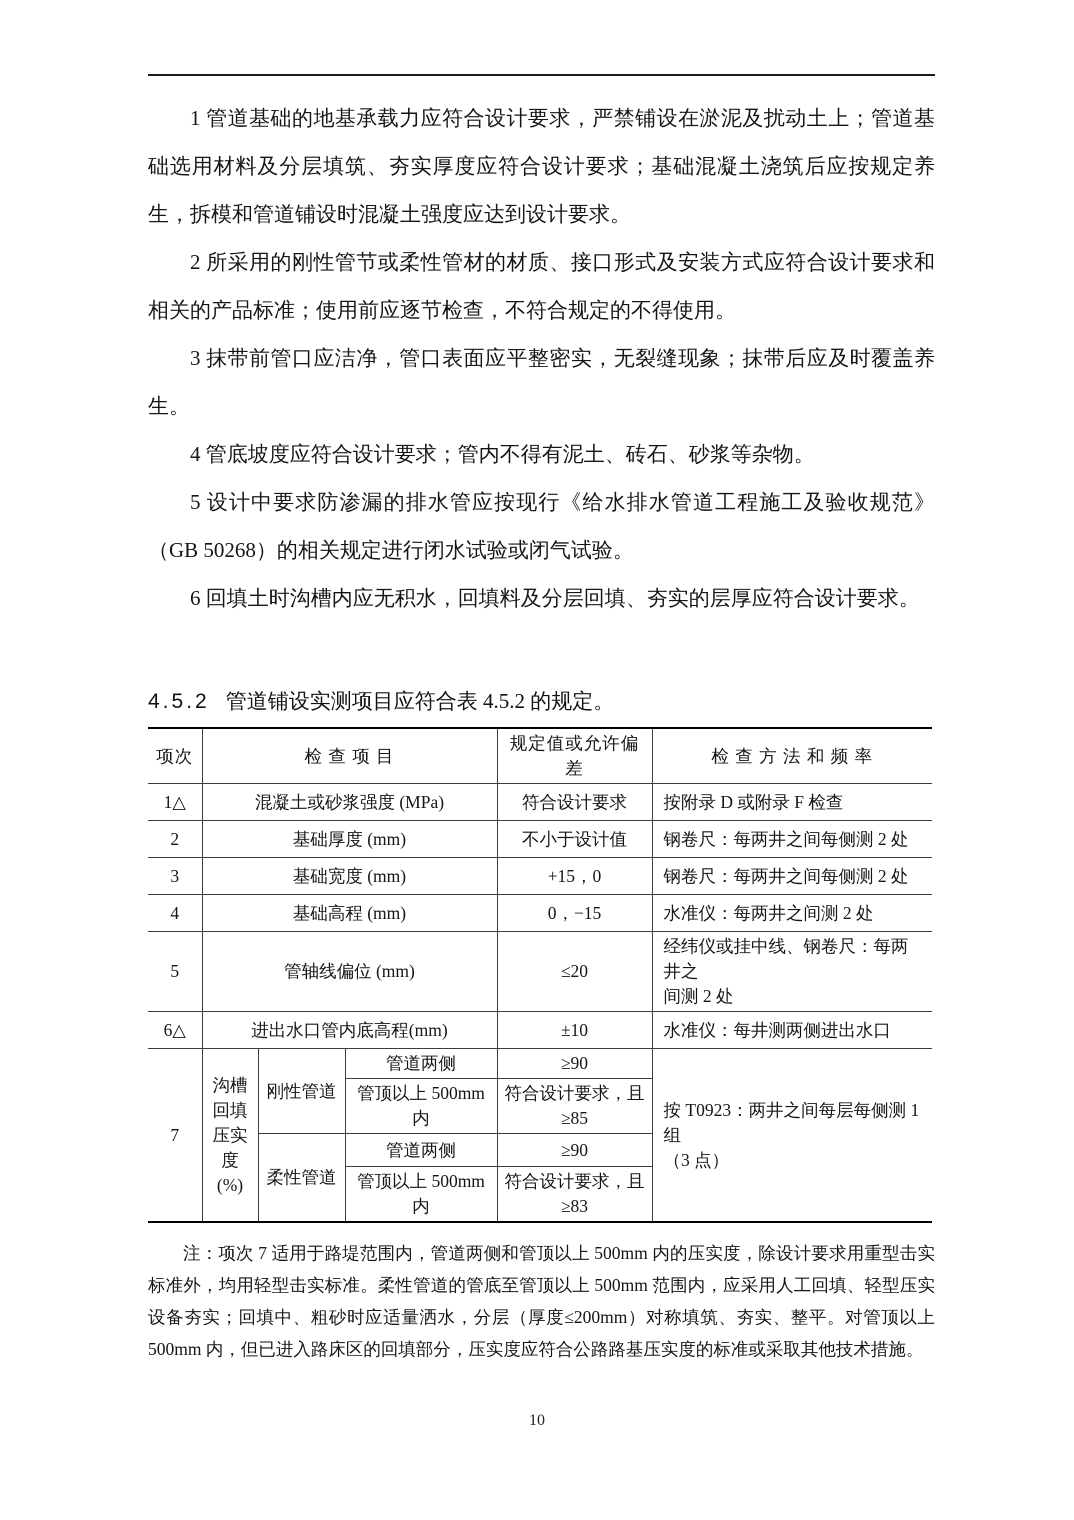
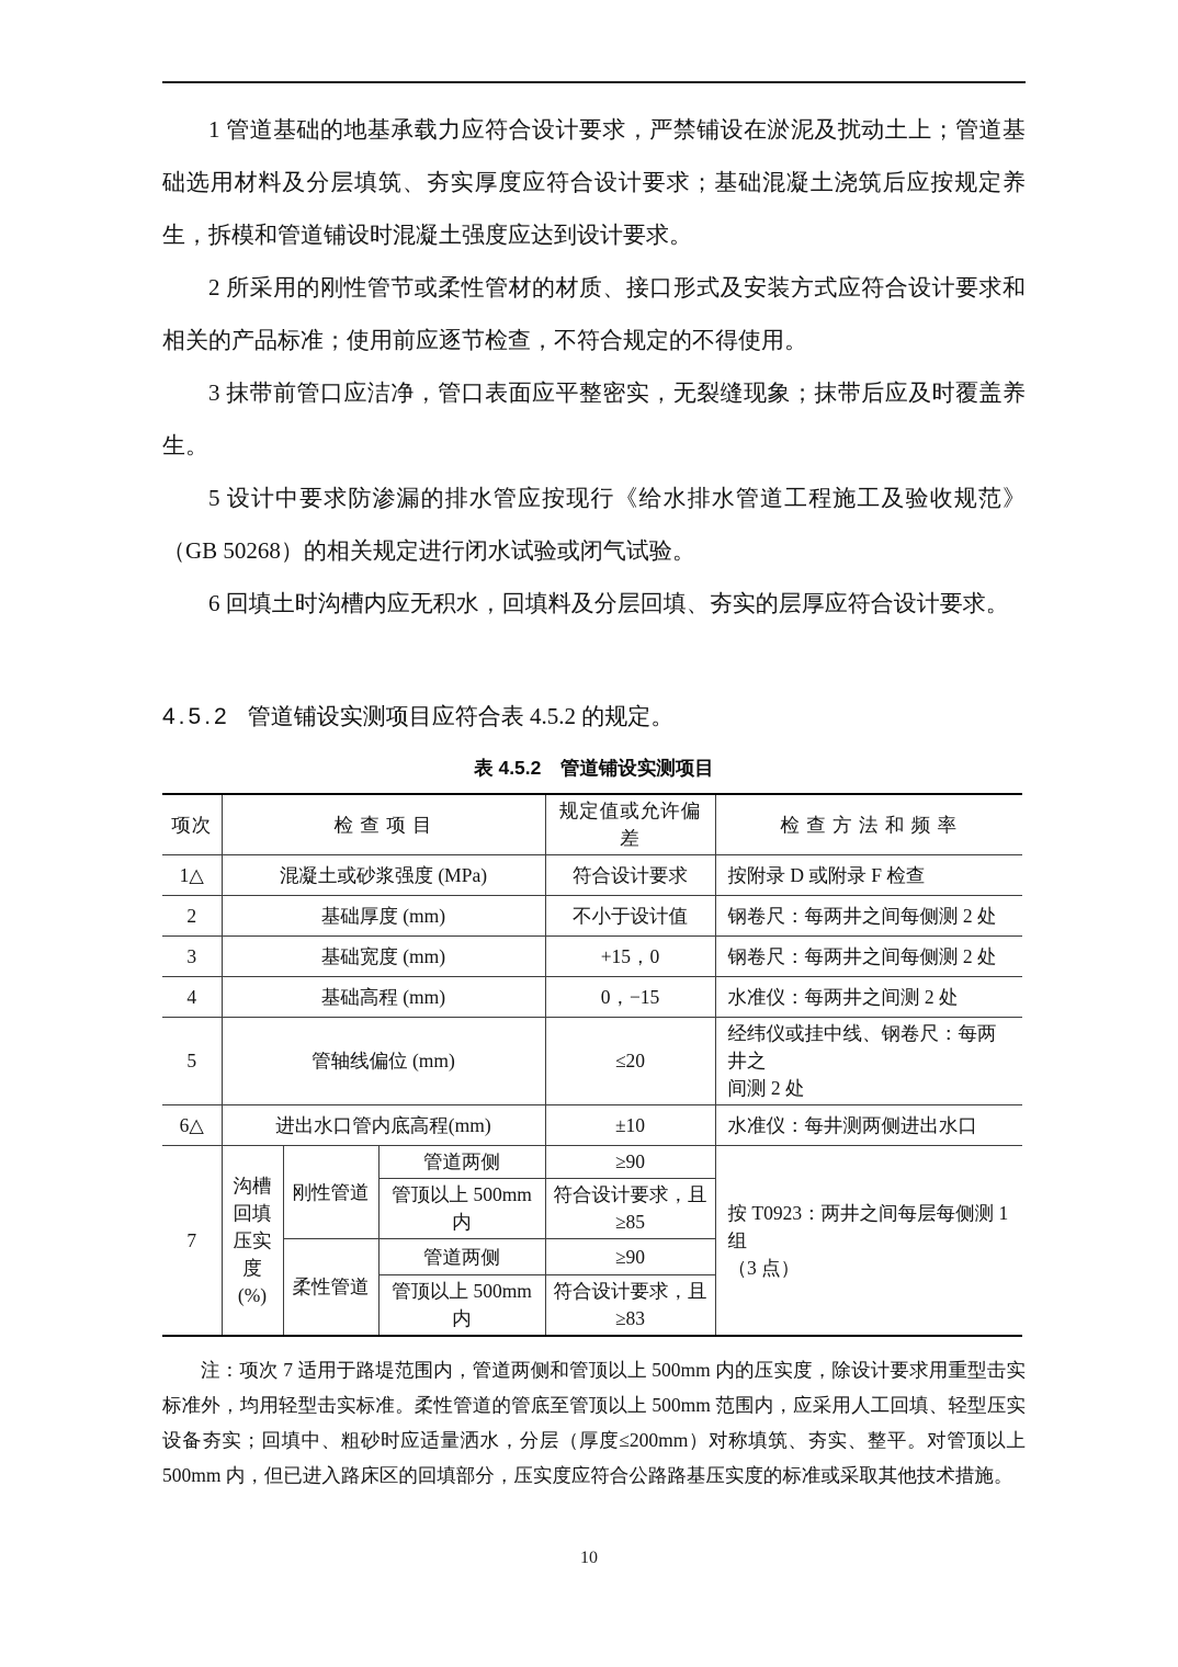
  1 管道基础的地基承载力应符合设计要求，严禁铺设在淤泥及扰动土上；管道基础选用材料及分层填筑、夯实厚度应符合设计要求；基础混凝土浇筑后应按规定养生，拆模和管道铺设时混凝土强度应达到设计要求。
  2 所采用的刚性管节或柔性管材的材质、接口形式及安装方式应符合设计要求和相关的产品标准；使用前应逐节检查，不符合规定的不得使用。
  3 抹带前管口应洁净，管口表面应平整密实，无裂缝现象；抹带后应及时覆盖养生。
- 4 管底坡度应符合设计要求；管内不得有泥土、砖石、砂浆等杂物。
  5 设计中要求防渗漏的排水管应按现行《给水排水管道工程施工及验收规范》（GB 50268）的相关规定进行闭水试验或闭气试验。
  6 回填土时沟槽内应无积水，回填料及分层回填、夯实的层厚应符合设计要求。
  4.5.2 管道铺设实测项目应符合表 4.5.2 的规定。
+ 表 4.5.2 管道铺设实测项目
  项次	检 查 项 目	规定值或允许偏差	检 查 方 法 和 频 率
  1△	混凝土或砂浆强度 (MPa)	符合设计要求	按附录 D 或附录 F 检查
  2	基础厚度 (mm)	不小于设计值	钢卷尺：每两井之间每侧测 2 处
  3	基础宽度 (mm)	+15，0	钢卷尺：每两井之间每侧测 2 处
  4	基础高程 (mm)	0，−15	水准仪：每两井之间测 2 处
  5	管轴线偏位 (mm)	≤20	经纬仪或挂中线、钢卷尺：每两井之 间测 2 处
  6△	进出水口管内底高程(mm)	±10	水准仪：每井测两侧进出水口
  7	沟槽 回填 压实 度 (%)	刚性管道	管道两侧	≥90	按 T0923：两井之间每层每侧测 1 组 （3 点）
  管顶以上 500mm 内	符合设计要求，且 ≥85
  柔性管道	管道两侧	≥90
  管顶以上 500mm 内	符合设计要求，且 ≥83
  注：项次 7 适用于路堤范围内，管道两侧和管顶以上 500mm 内的压实度，除设计要求用重型击实标准外，均用轻型击实标准。柔性管道的管底至管顶以上 500mm 范围内，应采用人工回填、轻型压实设备夯实；回填中、粗砂时应适量洒水，分层（厚度≤200mm）对称填筑、夯实、整平。对管顶以上 500mm 内，但已进入路床区的回填部分，压实度应符合公路路基压实度的标准或采取其他技术措施。
  10
